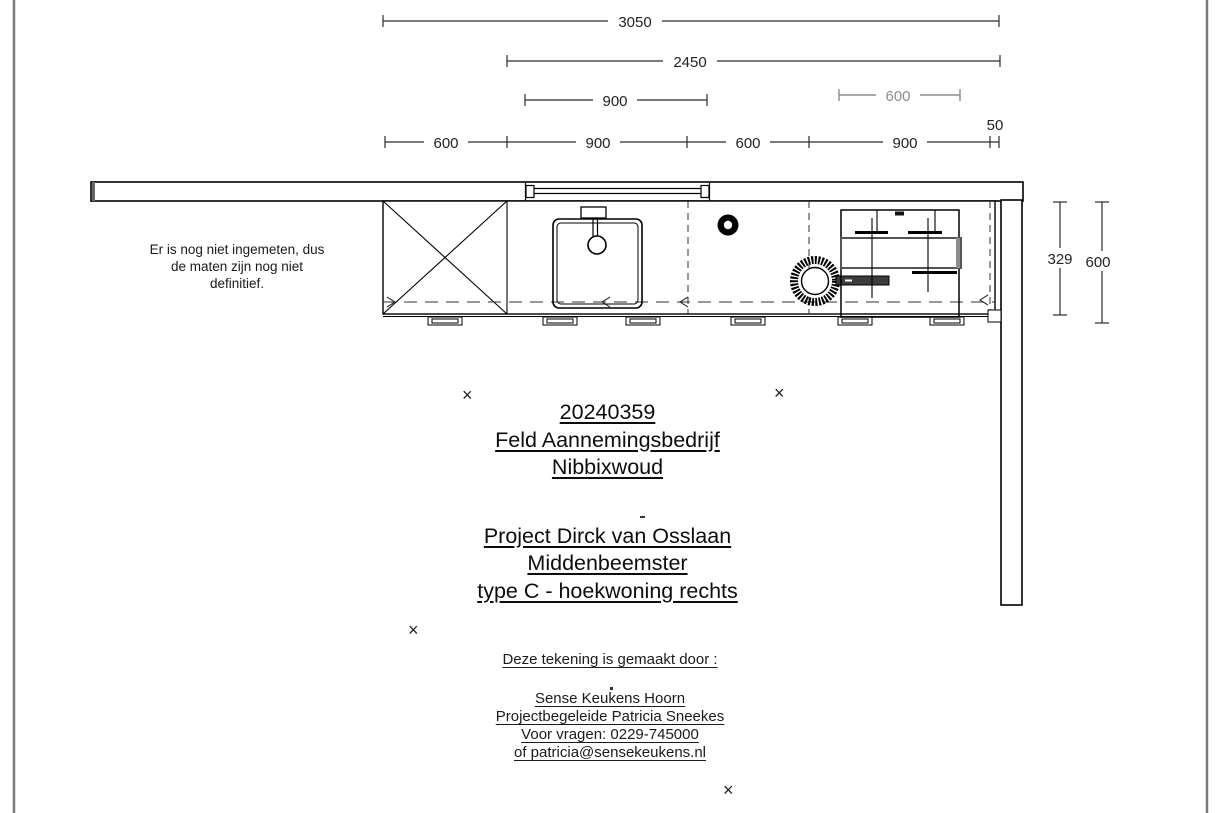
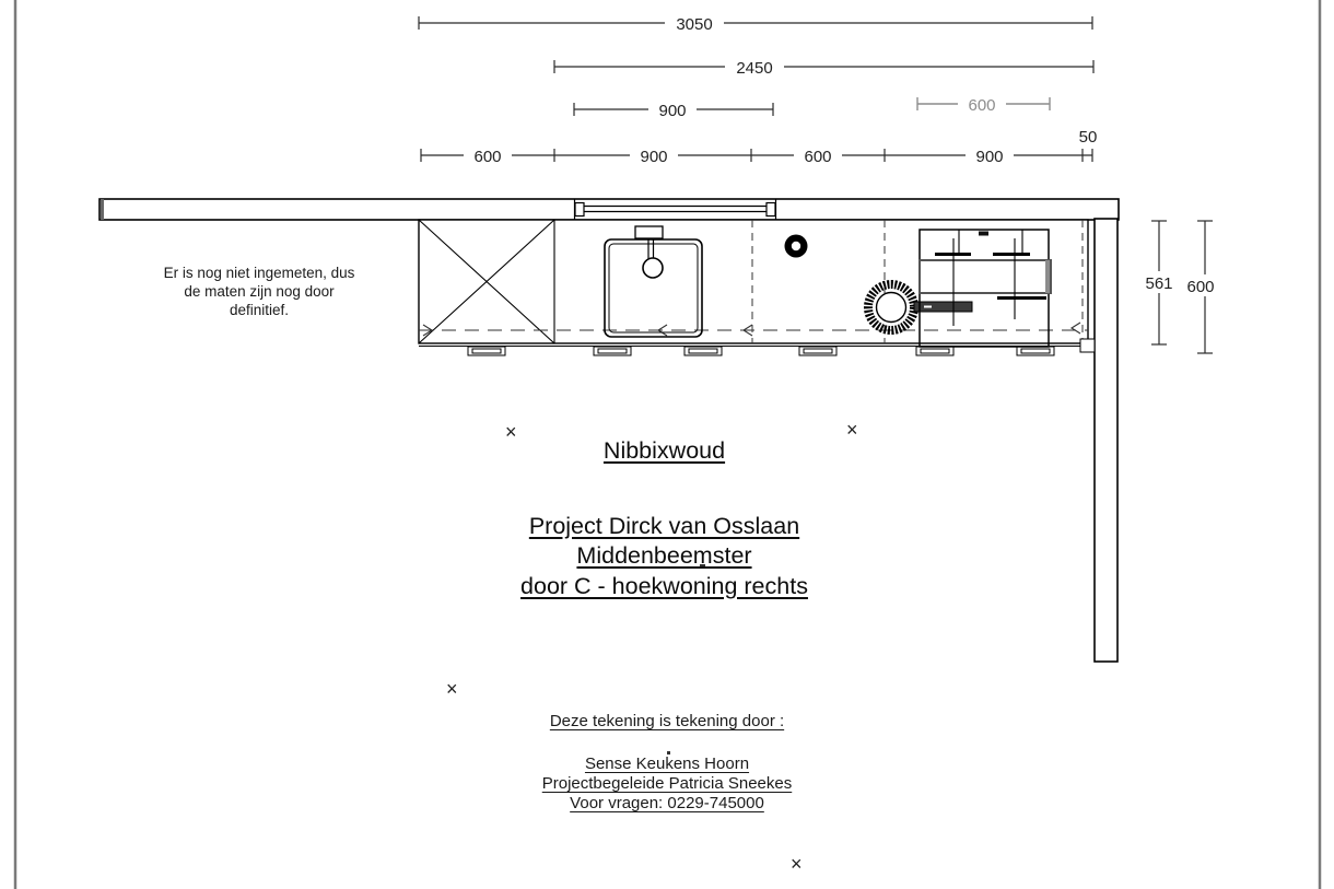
  3050
  2450
  900
  600
  600
  900
  600
  900
  50
- 329
+ 561
  600
  Er is nog niet ingemeten, dus
- de maten zijn nog niet
+ de maten zijn nog door
  definitief.
- 20240359
- Feld Aannemingsbedrijf
  Nibbixwoud
  Project Dirck van Osslaan
  Middenbeemster
- type C - hoekwoning rechts
+ door C - hoekwoning rechts
- Deze tekening is gemaakt door :
+ Deze tekening is tekening door :
  Sense Keukens Hoorn
  Projectbegeleide Patricia Sneekes
  Voor vragen: 0229-745000
- of patricia@sensekeukens.nl
  ×
  ×
  ×
  ×
